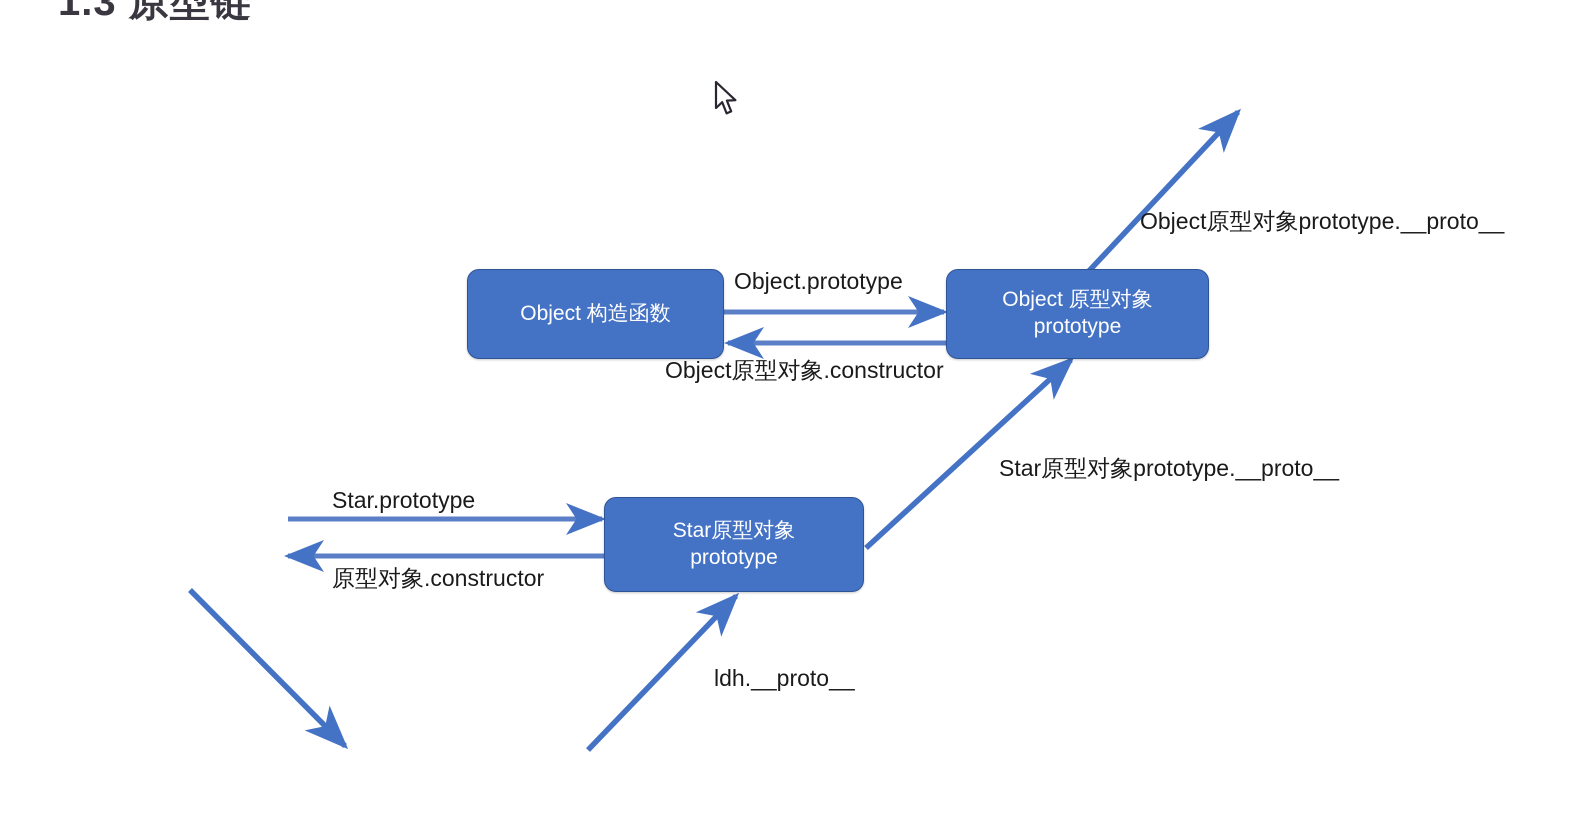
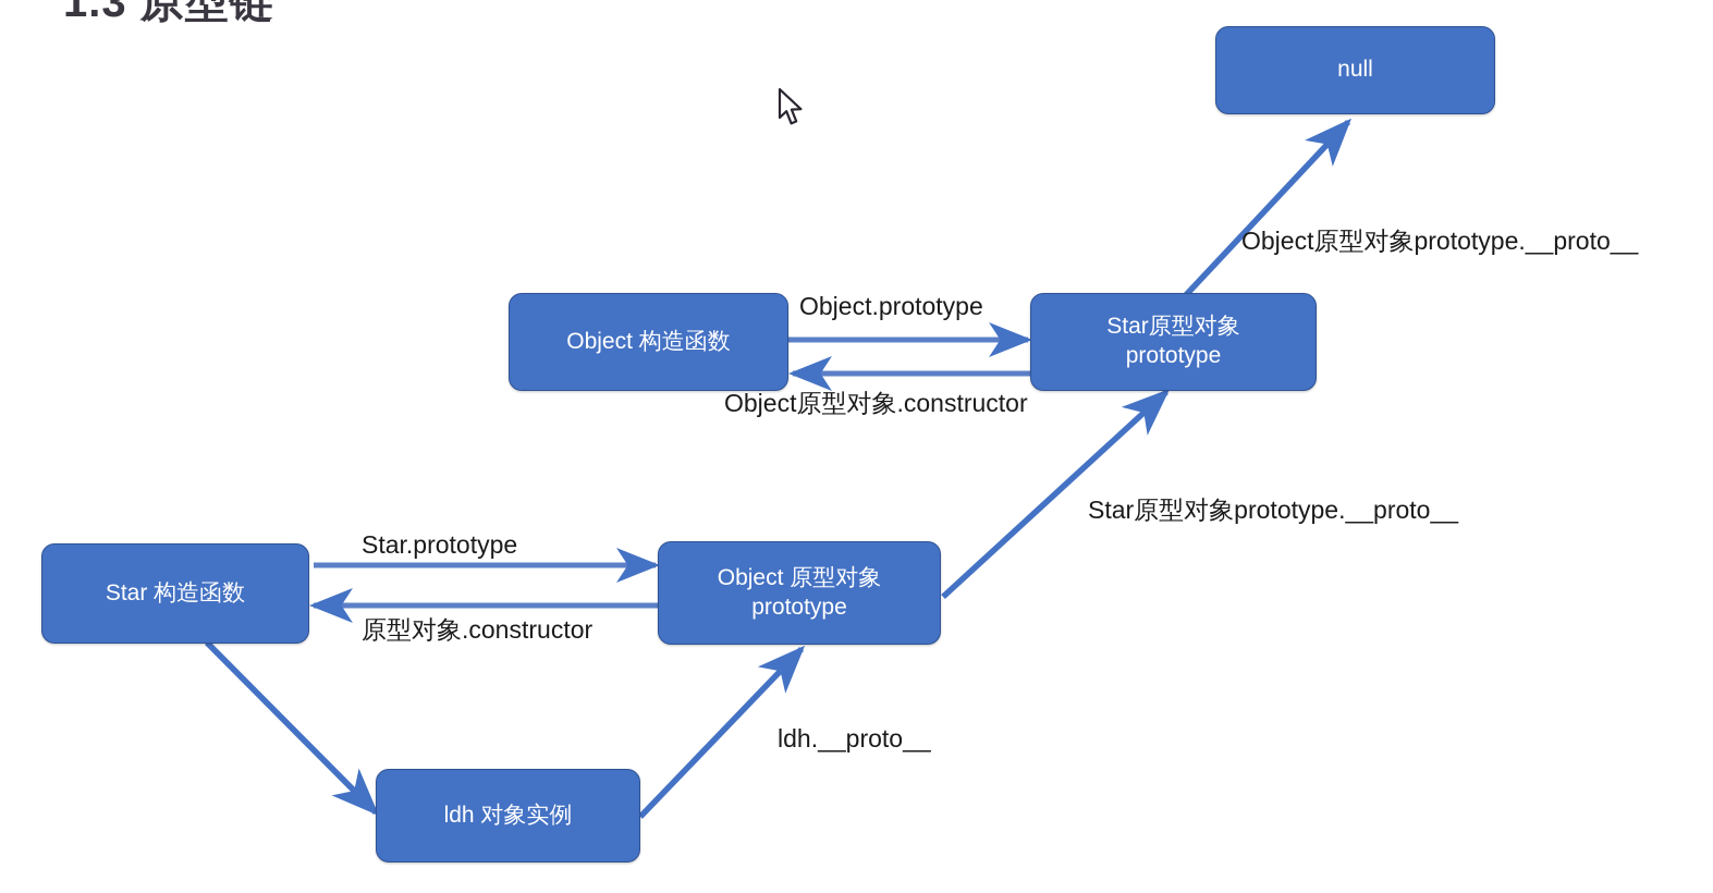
  1.3 原型链
+ null
  Object 构造函数
- Object 原型对象
+ Star原型对象
  prototype
+ Star 构造函数
- Star原型对象
+ Object 原型对象
  prototype
+ ldh 对象实例
  Object.prototype
  Object原型对象.constructor
  Object原型对象prototype.__proto__
  Star.prototype
  原型对象.constructor
  Star原型对象prototype.__proto__
  ldh.__proto__
